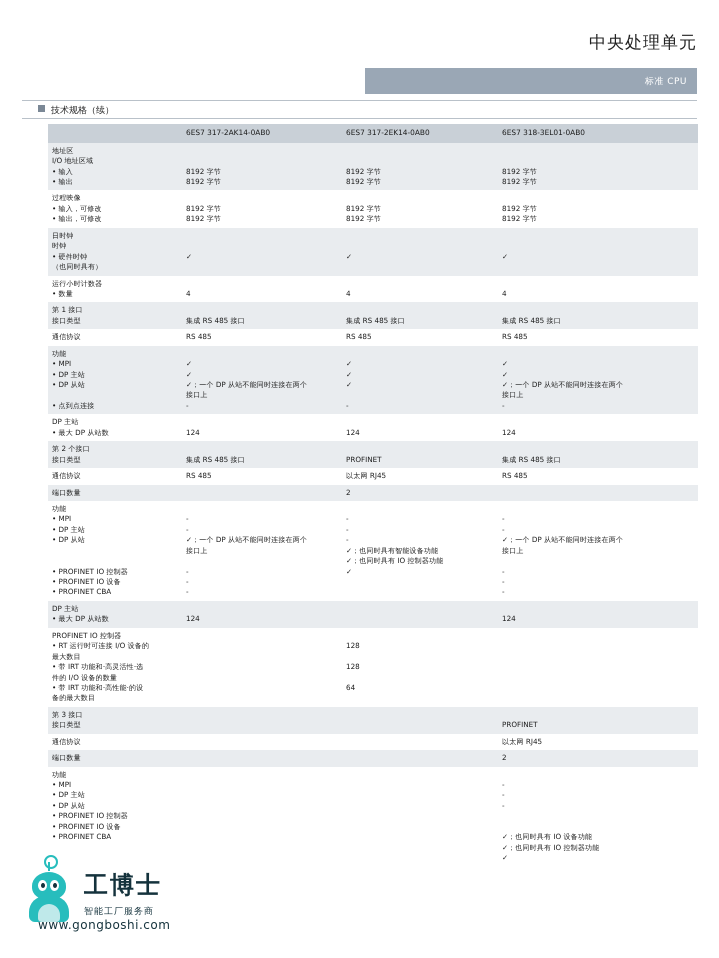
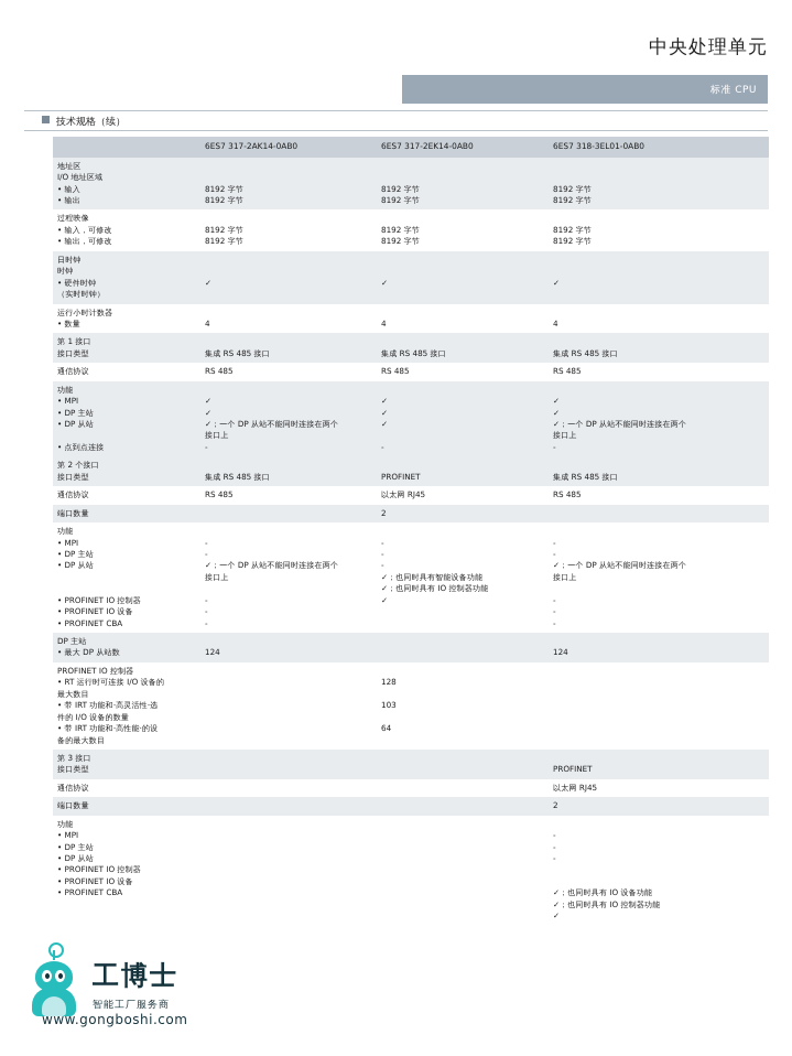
  中央处理单元
  标准 CPU
  技术规格（续）
  	6ES7 317-2AK14-0AB0	6ES7 317-2EK14-0AB0	6ES7 318-3EL01-0AB0
  地址区 I/O 地址区域 • 输入 • 输出	8192 字节 8192 字节	8192 字节 8192 字节	8192 字节 8192 字节
  过程映像 • 输入，可修改 • 输出，可修改	8192 字节 8192 字节	8192 字节 8192 字节	8192 字节 8192 字节
- 日时钟 时钟 • 硬件时钟 （也同时具有）	✓	✓	✓
+ 日时钟 时钟 • 硬件时钟 （实时时钟）	✓	✓	✓
  运行小时计数器 • 数量	4	4	4
  第 1 接口 接口类型	集成 RS 485 接口	集成 RS 485 接口	集成 RS 485 接口
  通信协议	RS 485	RS 485	RS 485
  功能 • MPI • DP 主站 • DP 从站 • 点到点连接	✓ ✓ ✓；一个 DP 从站不能同时连接在两个 接口上 -	✓ ✓ ✓ -	✓ ✓ ✓；一个 DP 从站不能同时连接在两个 接口上 -
- DP 主站 • 最大 DP 从站数	124	124	124
  第 2 个接口 接口类型	集成 RS 485 接口	PROFINET	集成 RS 485 接口
  通信协议	RS 485	以太网 RJ45	RS 485
  端口数量		2
  功能 • MPI • DP 主站 • DP 从站 • PROFINET IO 控制器 • PROFINET IO 设备 • PROFINET CBA	- - ✓；一个 DP 从站不能同时连接在两个 接口上 - - -	- - - ✓；也同时具有智能设备功能 ✓；也同时具有 IO 控制器功能 ✓	- - ✓；一个 DP 从站不能同时连接在两个 接口上 - - -
  DP 主站 • 最大 DP 从站数	124		124
- PROFINET IO 控制器 • RT 运行时可连接 I/O 设备的 最大数目 • 带 IRT 功能和·高灵活性·选 件的 I/O 设备的数量 • 带 IRT 功能和·高性能·的设 备的最大数目		128 128 64
+ PROFINET IO 控制器 • RT 运行时可连接 I/O 设备的 最大数目 • 带 IRT 功能和·高灵活性·选 件的 I/O 设备的数量 • 带 IRT 功能和·高性能·的设 备的最大数目		128 103 64
  第 3 接口 接口类型			PROFINET
  通信协议			以太网 RJ45
  端口数量			2
  功能 • MPI • DP 主站 • DP 从站 • PROFINET IO 控制器 • PROFINET IO 设备 • PROFINET CBA			- - - ✓；也同时具有 IO 设备功能 ✓；也同时具有 IO 控制器功能 ✓
  工博士
  智能工厂服务商
  www.gongboshi.com
